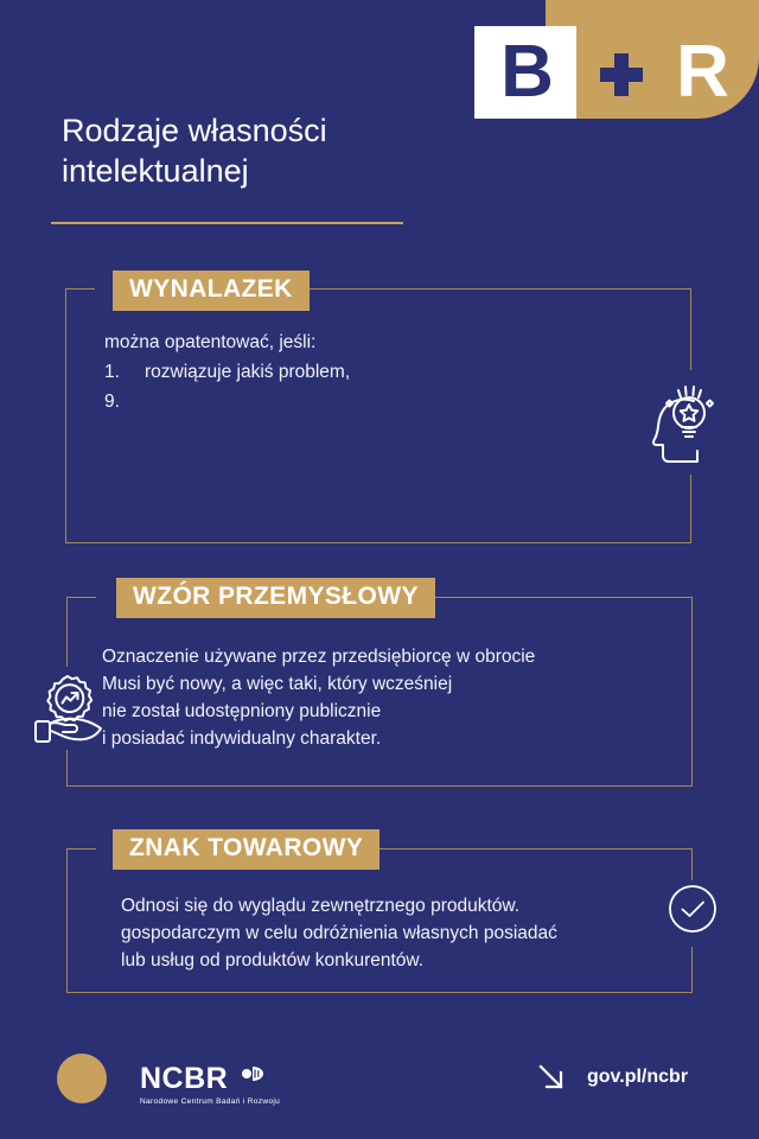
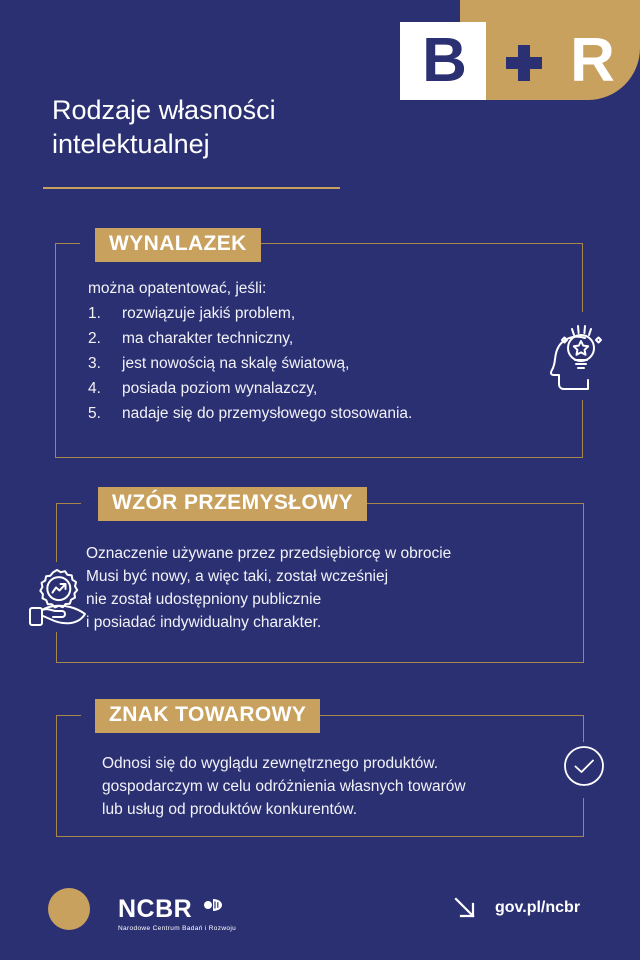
  B
  R
  Rodzaje własności
  intelektualnej
  WYNALAZEK
  można opatentować, jeśli:
  1.
  rozwiązuje jakiś problem,
+ 2.
+ ma charakter techniczny,
+ 3.
+ jest nowością na skalę światową,
- 9.
+ 4.
+ posiada poziom wynalazczy,
+ 5.
+ nadaje się do przemysłowego stosowania.
  WZÓR PRZEMYSŁOWY
  Oznaczenie używane przez przedsiębiorcę w obrocie
- Musi być nowy, a więc taki, który wcześniej
+ Musi być nowy, a więc taki, został wcześniej
  nie został udostępniony publicznie
  i posiadać indywidualny charakter.
  ZNAK TOWAROWY
  Odnosi się do wyglądu zewnętrznego produktów.
- gospodarczym w celu odróżnienia własnych posiadać
+ gospodarczym w celu odróżnienia własnych towarów
  lub usług od produktów konkurentów.
  NCBR
  gov.pl/ncbr
